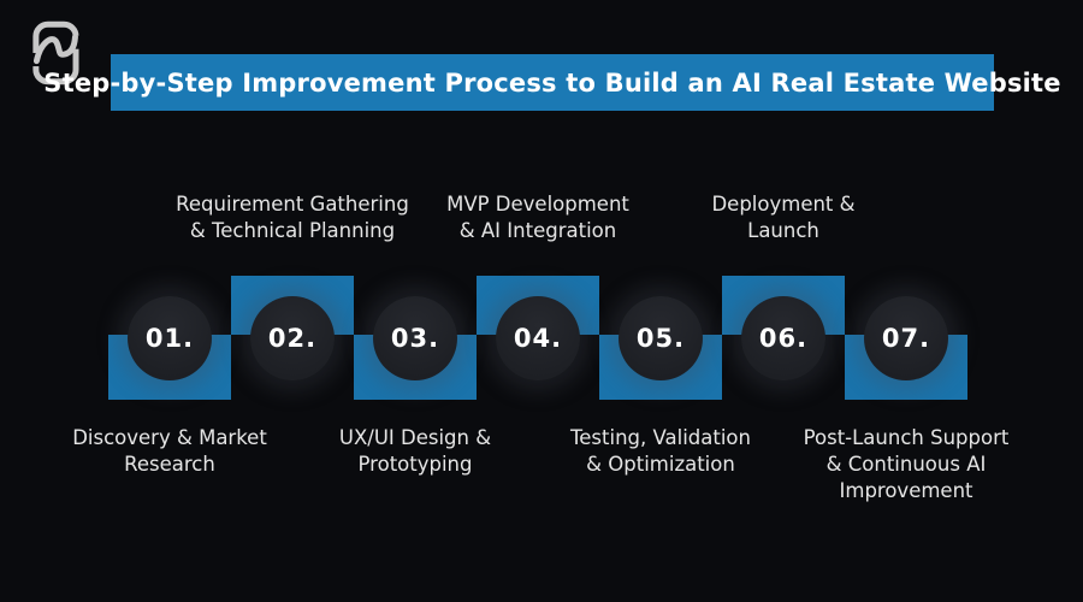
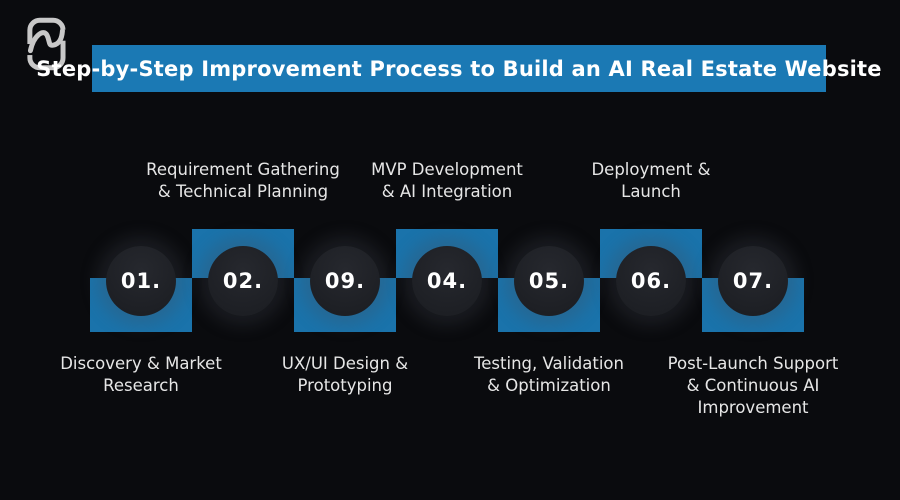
  Step-by-Step Improvement Process to Build an AI Real Estate Website
  01.
  Discovery & Market
  Research
  02.
  Requirement Gathering
  & Technical Planning
- 03.
+ 09.
  UX/UI Design &
  Prototyping
  04.
  MVP Development
  & AI Integration
  05.
  Testing, Validation
  & Optimization
  06.
  Deployment &
  Launch
  07.
  Post-Launch Support
  & Continuous AI
  Improvement
